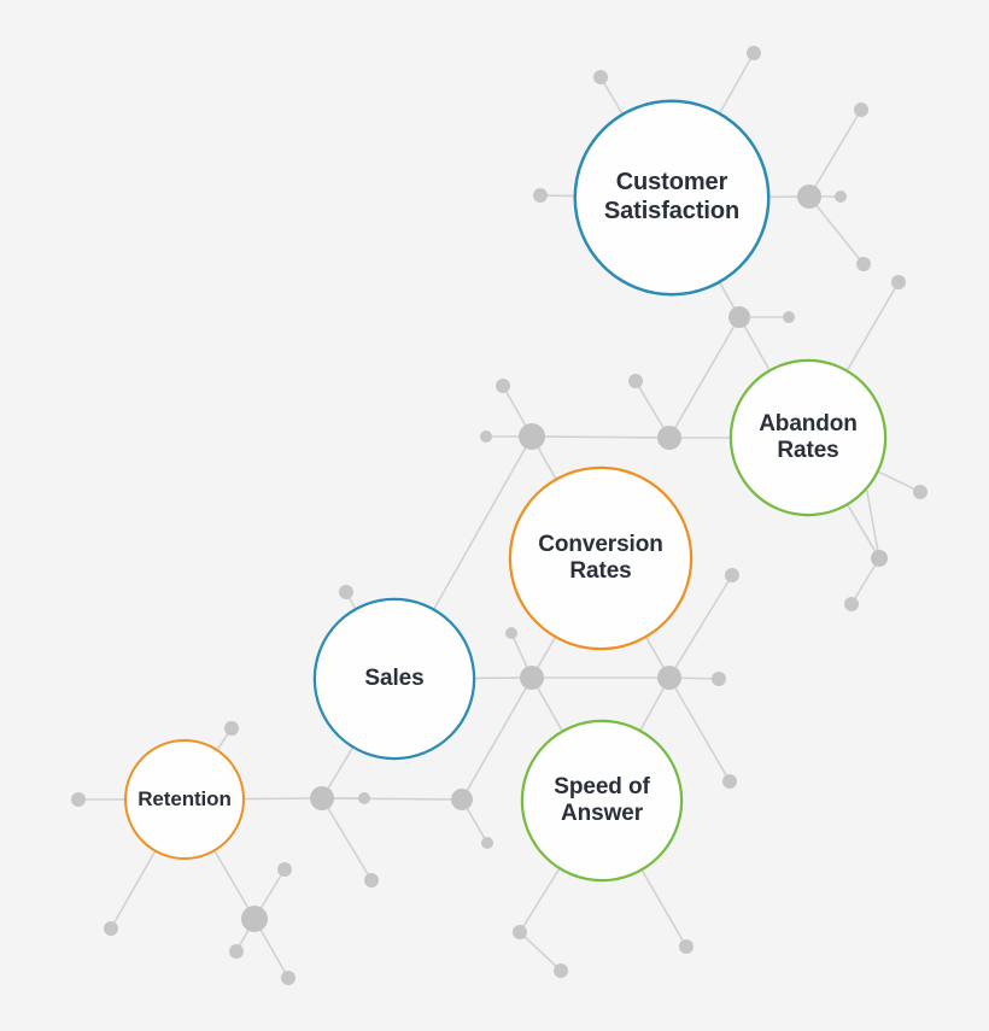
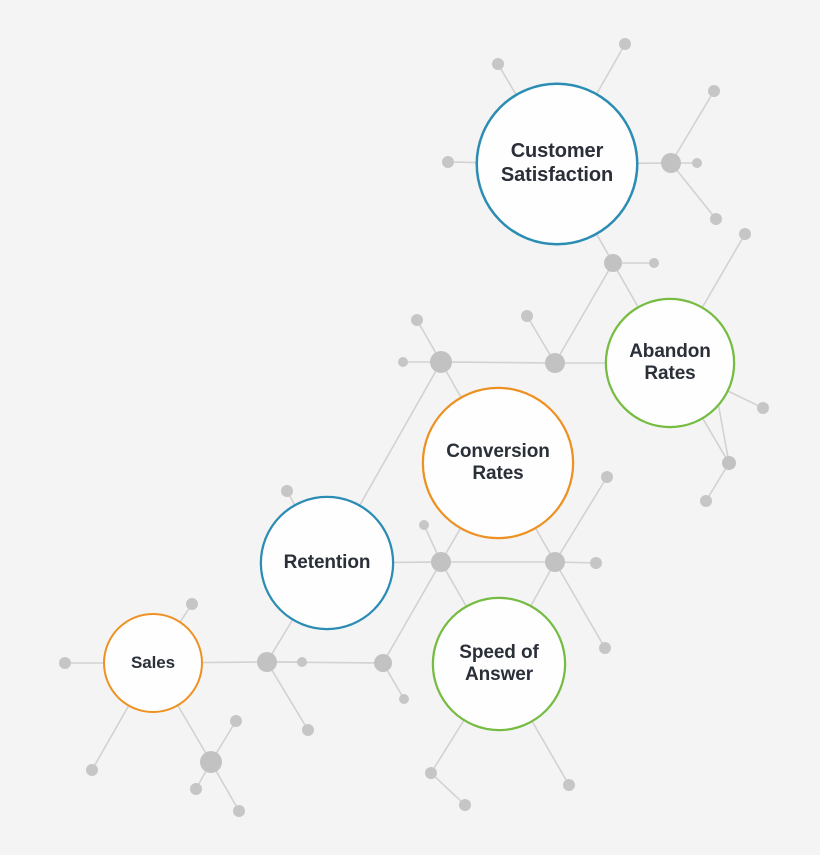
  Customer
  Satisfaction
  Abandon
  Rates
  Conversion
  Rates
- Sales
+ Retention
  Speed of
  Answer
- Retention
+ Sales
